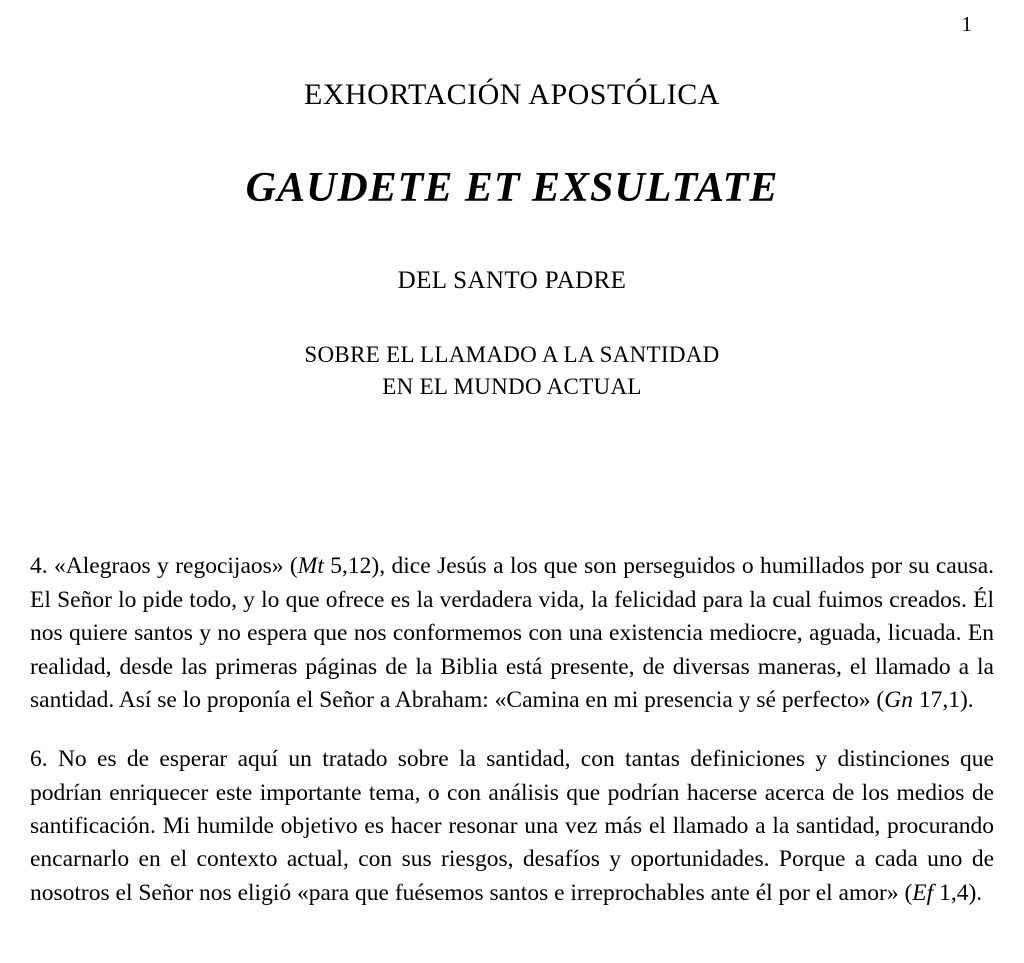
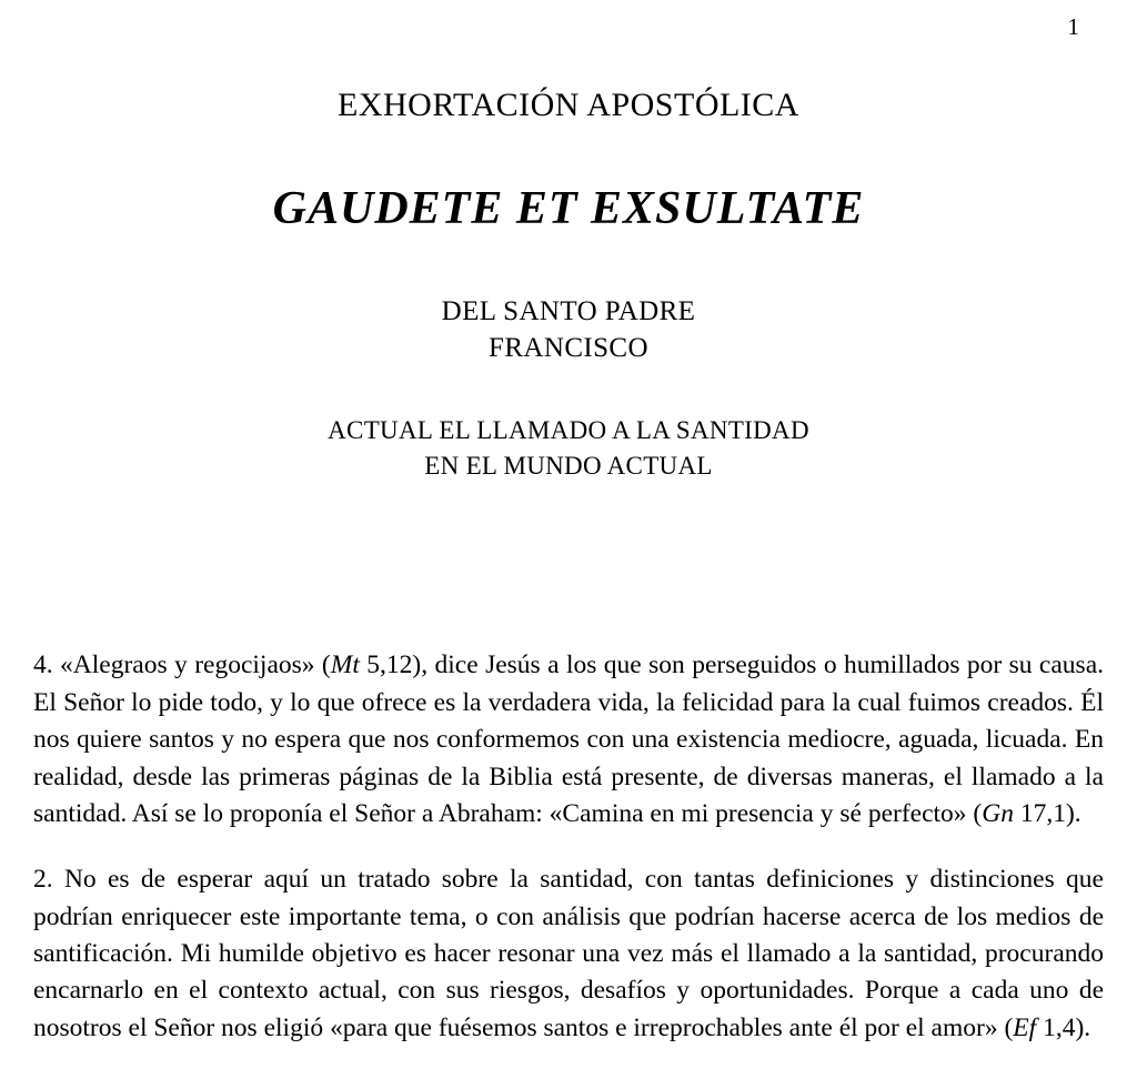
  1
  EXHORTACIÓN APOSTÓLICA
  GAUDETE ET EXSULTATE
  DEL SANTO PADRE
+ FRANCISCO
- SOBRE EL LLAMADO A LA SANTIDAD
+ ACTUAL EL LLAMADO A LA SANTIDAD
  EN EL MUNDO ACTUAL
  4. «Alegraos y regocijaos» (Mt 5,12), dice Jesús a los que son perseguidos o humillados por su causa. El Señor lo pide todo, y lo que ofrece es la verdadera vida, la felicidad para la cual fuimos creados. Él nos quiere santos y no espera que nos conformemos con una existencia mediocre, aguada, licuada. En realidad, desde las primeras páginas de la Biblia está presente, de diversas maneras, el llamado a la santidad. Así se lo proponía el Señor a Abraham: «Camina en mi presencia y sé perfecto» (Gn 17,1).
- 6. No es de esperar aquí un tratado sobre la santidad, con tantas definiciones y distinciones que podrían enriquecer este importante tema, o con análisis que podrían hacerse acerca de los medios de santificación. Mi humilde objetivo es hacer resonar una vez más el llamado a la santidad, procurando encarnarlo en el contexto actual, con sus riesgos, desafíos y oportunidades. Porque a cada uno de nosotros el Señor nos eligió «para que fuésemos santos e irreprochables ante él por el amor» (Ef 1,4).
+ 2. No es de esperar aquí un tratado sobre la santidad, con tantas definiciones y distinciones que podrían enriquecer este importante tema, o con análisis que podrían hacerse acerca de los medios de santificación. Mi humilde objetivo es hacer resonar una vez más el llamado a la santidad, procurando encarnarlo en el contexto actual, con sus riesgos, desafíos y oportunidades. Porque a cada uno de nosotros el Señor nos eligió «para que fuésemos santos e irreprochables ante él por el amor» (Ef 1,4).
